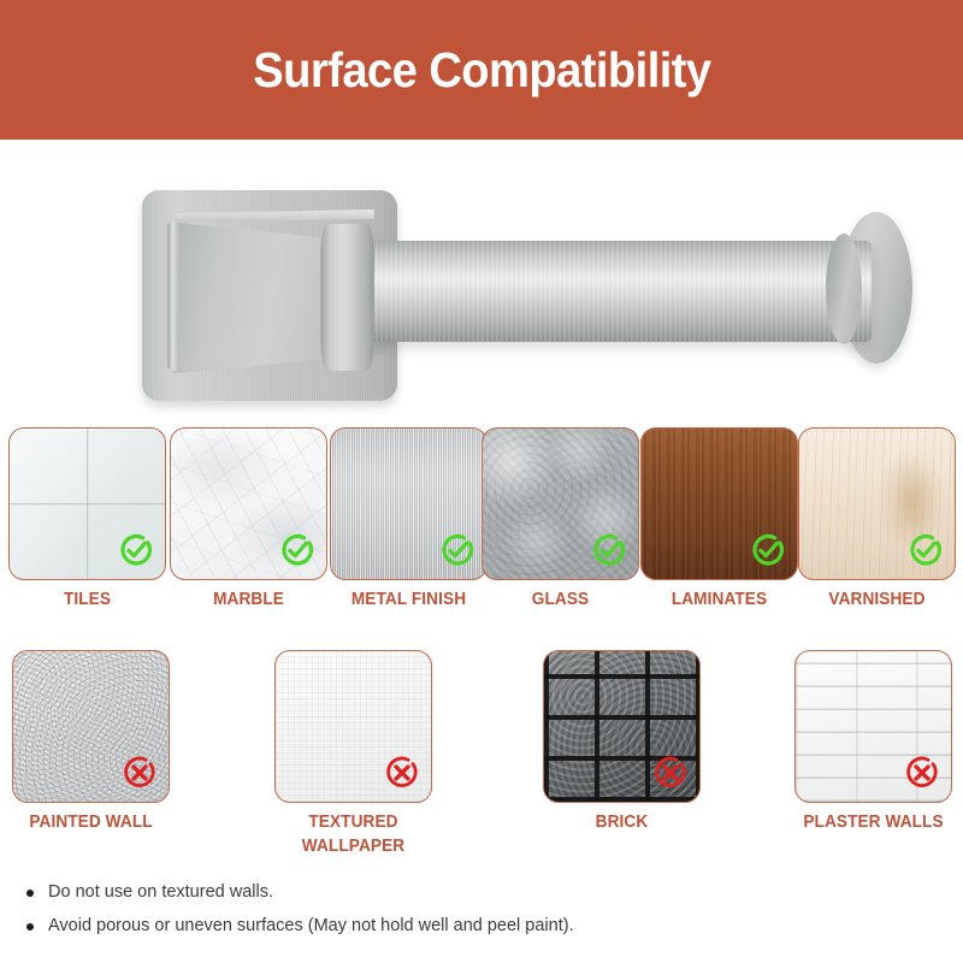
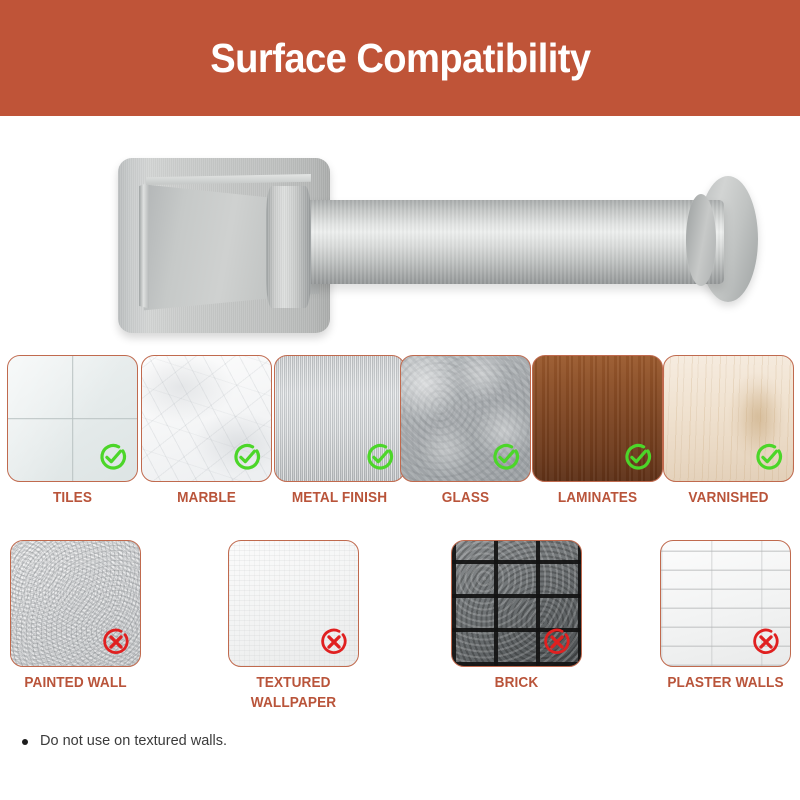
  Surface Compatibility
  TILES
  MARBLE
  METAL FINISH
  GLASS
  LAMINATES
  VARNISHED
  PAINTED WALL
  TEXTURED
  WALLPAPER
  BRICK
  PLASTER WALLS
  Do not use on textured walls.
- Avoid porous or uneven surfaces (May not hold well and peel paint).
